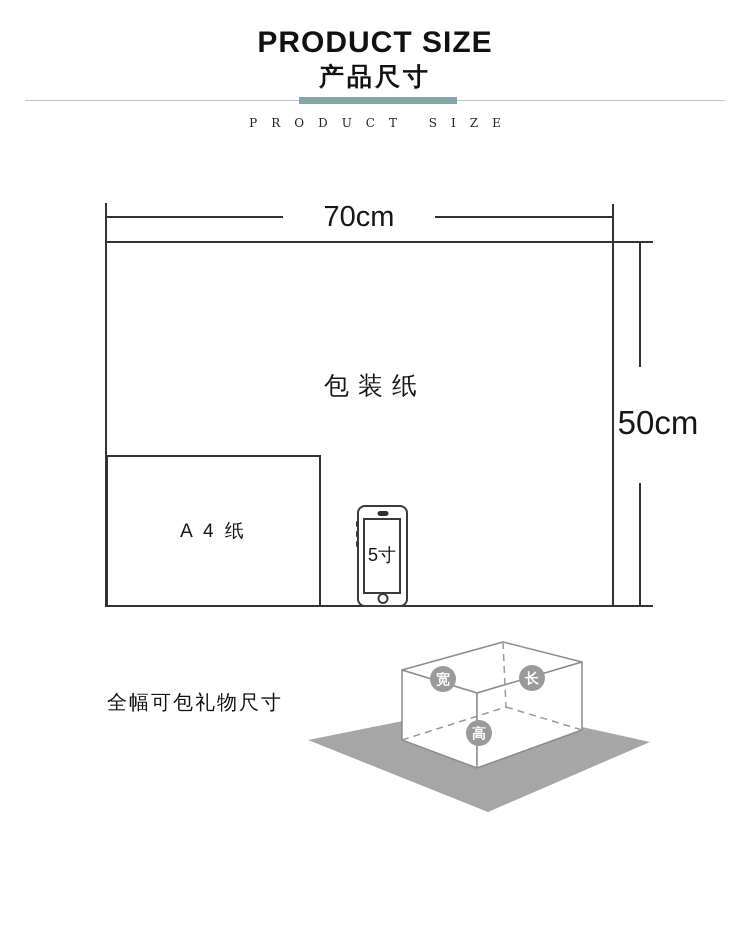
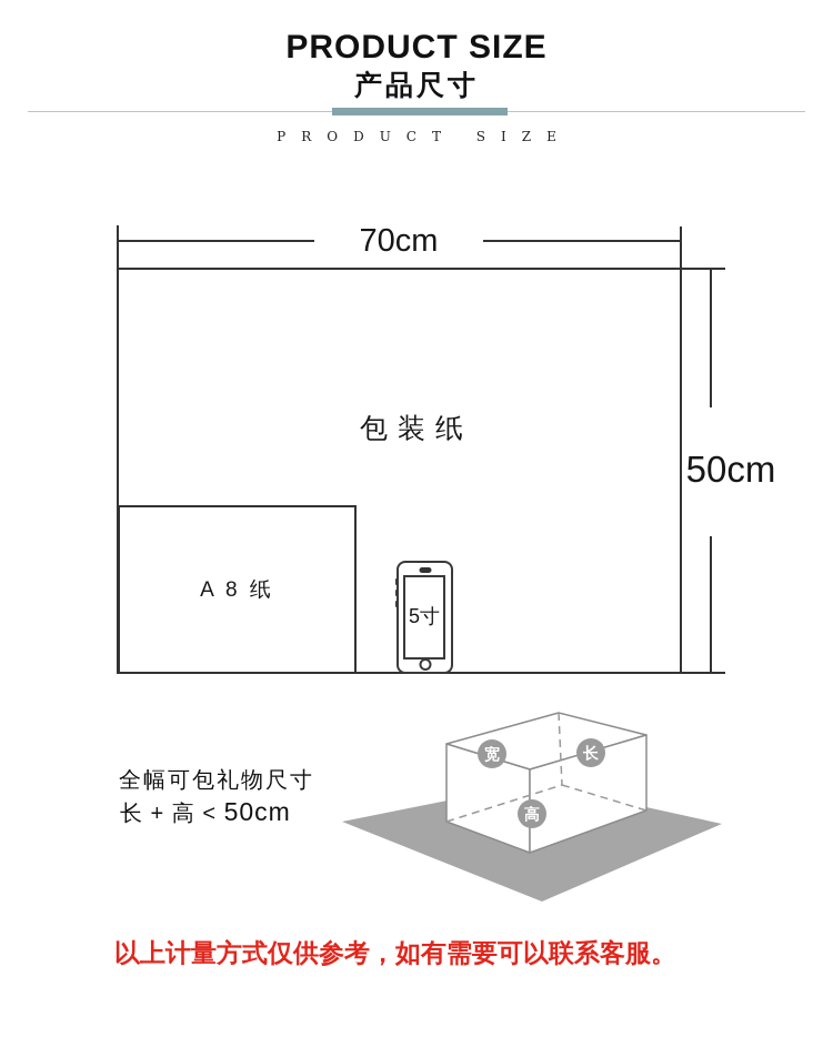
  PRODUCT SIZE
  产品尺寸
  PRODUCT SIZE
  70cm
  50cm
  包装纸
- A 4 纸
+ A 8 纸
  5寸
  全幅可包礼物尺寸
+ 长 + 高 < 50cm
  宽
  长
  高
+ 以上计量方式仅供参考，如有需要可以联系客服。
